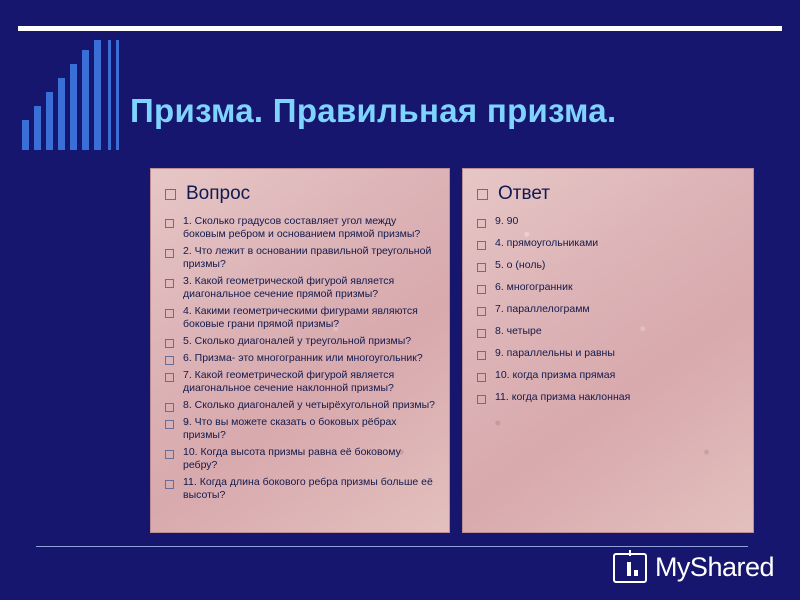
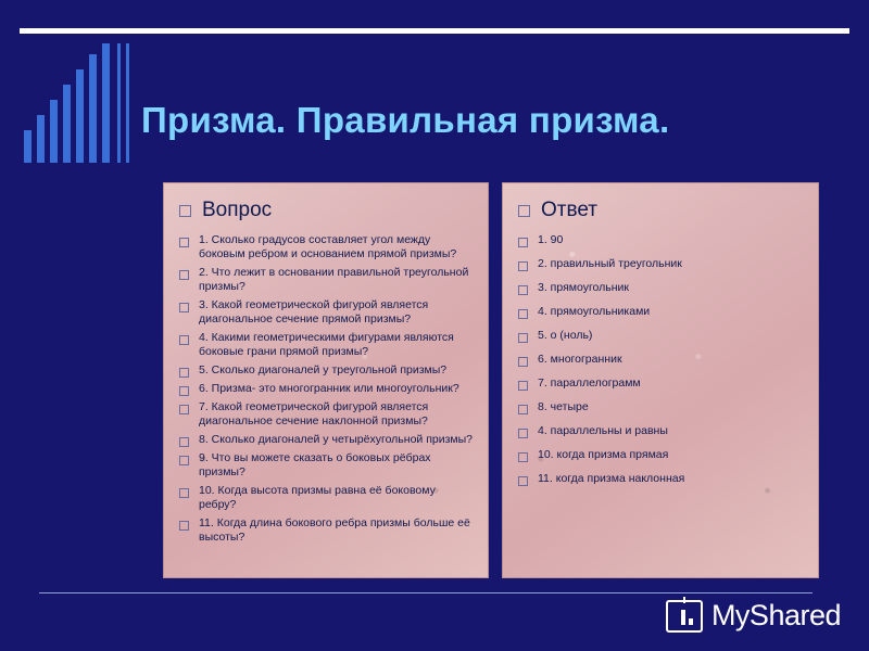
  Призма. Правильная призма.
  Вопрос
  1. Сколько градусов составляет угол между боковым ребром и основанием прямой призмы?
  2. Что лежит в основании правильной треугольной призмы?
  3. Какой геометрической фигурой является диагональное сечение прямой призмы?
  4. Какими геометрическими фигурами являются боковые грани прямой призмы?
  5. Сколько диагоналей у треугольной призмы?
  6. Призма- это многогранник или многоугольник?
  7. Какой геометрической фигурой является диагональное сечение наклонной призмы?
  8. Сколько диагоналей у четырёхугольной призмы?
  9. Что вы можете сказать о боковых рёбрах призмы?
  10. Когда высота призмы равна её боковому ребру?
  11. Когда длина бокового ребра призмы больше её высоты?
  Ответ
- 9. 90
+ 1. 90
+ 2. правильный треугольник
+ 3. прямоугольник
  4. прямоугольниками
  5. о (ноль)
  6. многогранник
  7. параллелограмм
  8. четыре
- 9. параллельны и равны
+ 4. параллельны и равны
  10. когда призма прямая
  11. когда призма наклонная
  MyShared
